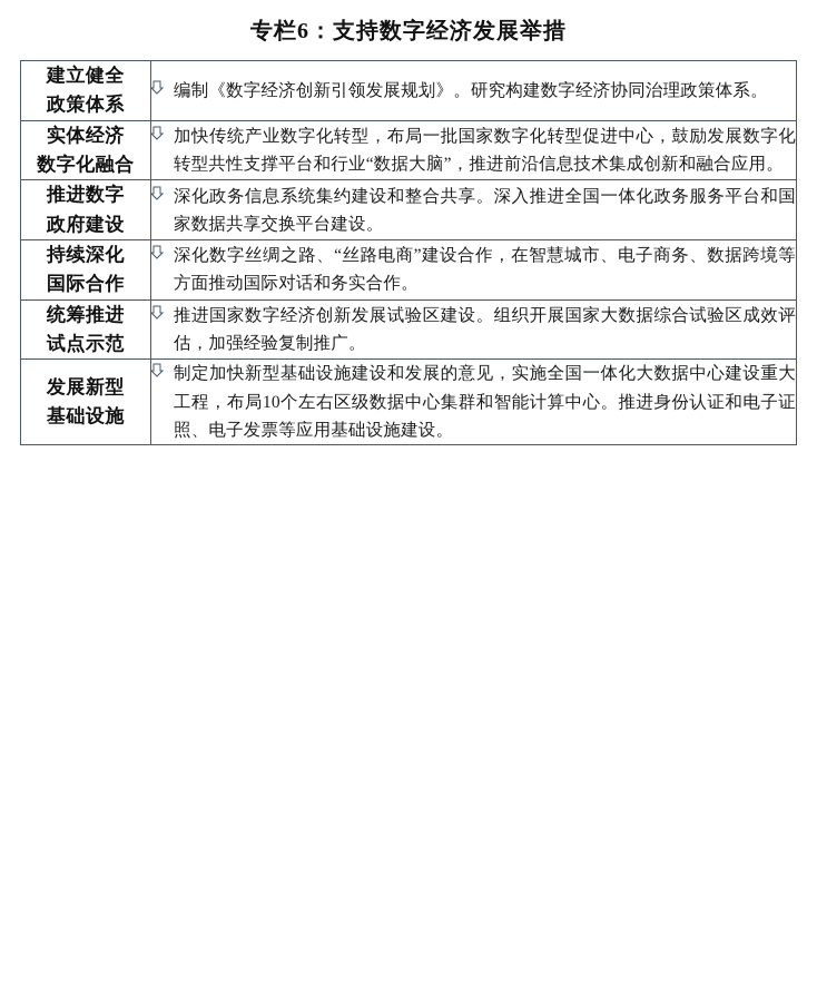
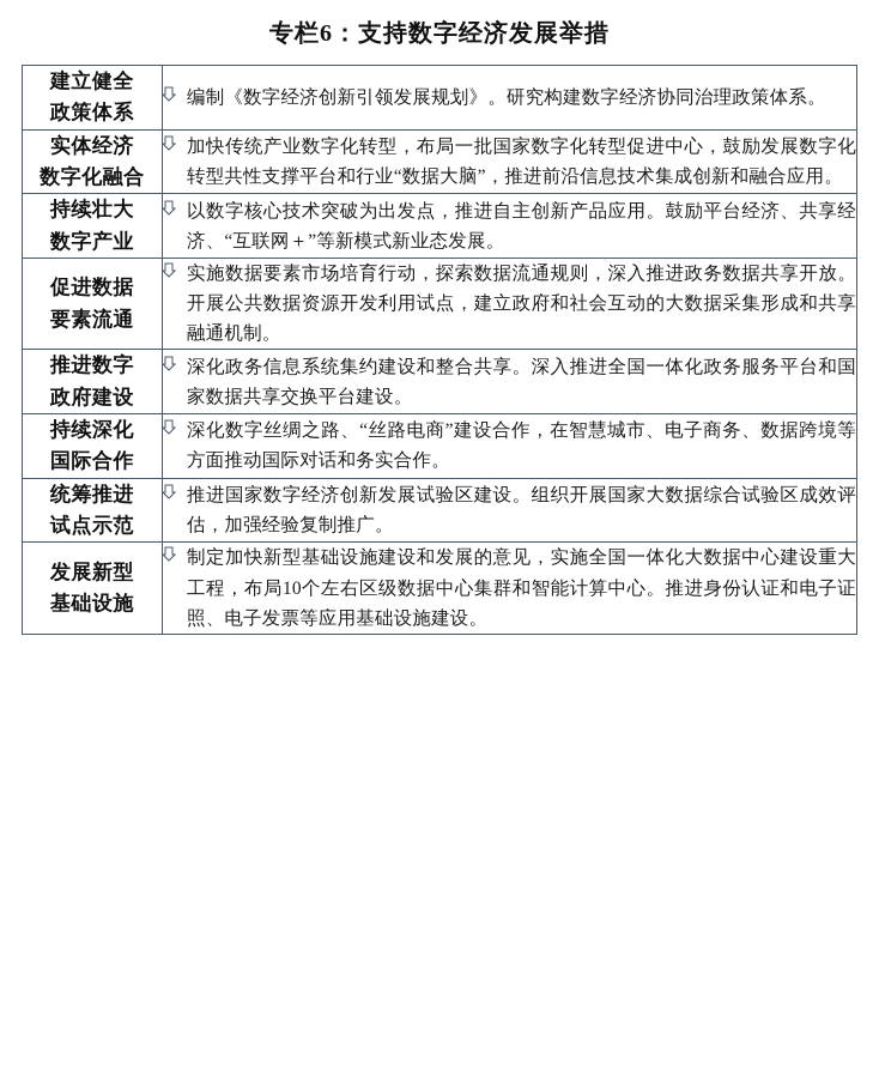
  专栏6：支持数字经济发展举措
  建立健全 政策体系	编制《数字经济创新引领发展规划》。研究构建数字经济协同治理政策体系。
  实体经济 数字化融合	加快传统产业数字化转型，布局一批国家数字化转型促进中心，鼓励发展数字化转型共性支撑平台和行业“数据大脑”，推进前沿信息技术集成创新和融合应用。
+ 持续壮大 数字产业	以数字核心技术突破为出发点，推进自主创新产品应用。鼓励平台经济、共享经济、“互联网＋”等新模式新业态发展。
+ 促进数据 要素流通	实施数据要素市场培育行动，探索数据流通规则，深入推进政务数据共享开放。开展公共数据资源开发利用试点，建立政府和社会互动的大数据采集形成和共享融通机制。
  推进数字 政府建设	深化政务信息系统集约建设和整合共享。深入推进全国一体化政务服务平台和国家数据共享交换平台建设。
  持续深化 国际合作	深化数字丝绸之路、“丝路电商”建设合作，在智慧城市、电子商务、数据跨境等方面推动国际对话和务实合作。
  统筹推进 试点示范	推进国家数字经济创新发展试验区建设。组织开展国家大数据综合试验区成效评估，加强经验复制推广。
  发展新型 基础设施	制定加快新型基础设施建设和发展的意见，实施全国一体化大数据中心建设重大工程，布局10个左右区级数据中心集群和智能计算中心。推进身份认证和电子证照、电子发票等应用基础设施建设。
